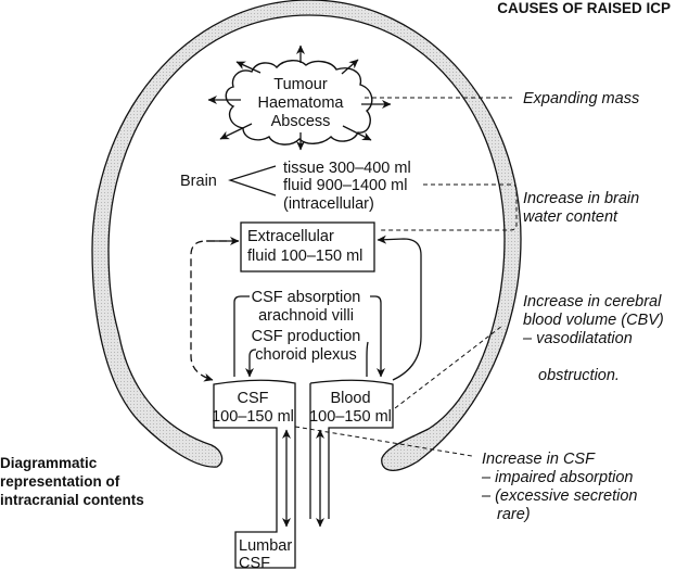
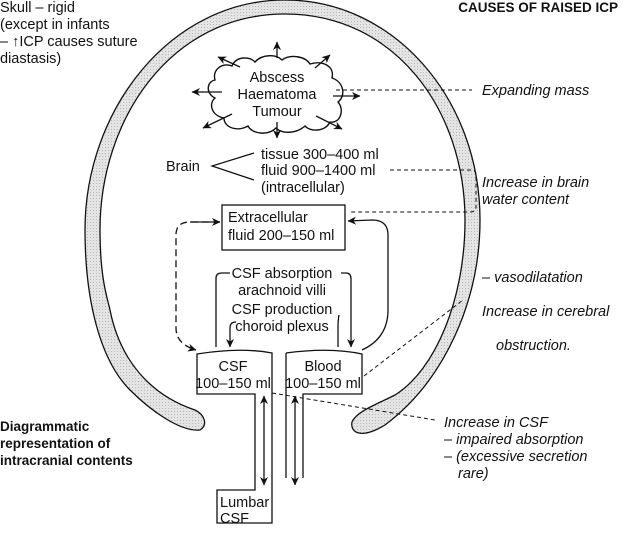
- Tumour
+ Abscess
  Haematoma
- Abscess
+ Tumour
  Brain
  tissue 300–400 ml
  fluid 900–1400 ml
  (intracellular)
  Extracellular
- fluid 100–150 ml
+ fluid 200–150 ml
  CSF absorption
  arachnoid villi
  CSF production
  choroid plexus
  CSF
  100–150 ml
  Lumbar
  CSF
  Blood
  100–150 ml
  CAUSES OF RAISED ICP
+ Skull – rigid
+ (except in infants
+ – ↑ICP causes suture
+ diastasis)
  Diagrammatic
  representation of
  intracranial contents
  Expanding mass
  Increase in brain
  water content
- Increase in cerebral
+ – vasodilatation
- blood volume (CBV)
- – vasodilatation
+ Increase in cerebral
  obstruction.
  Increase in CSF
  – impaired absorption
  – (excessive secretion
  rare)
